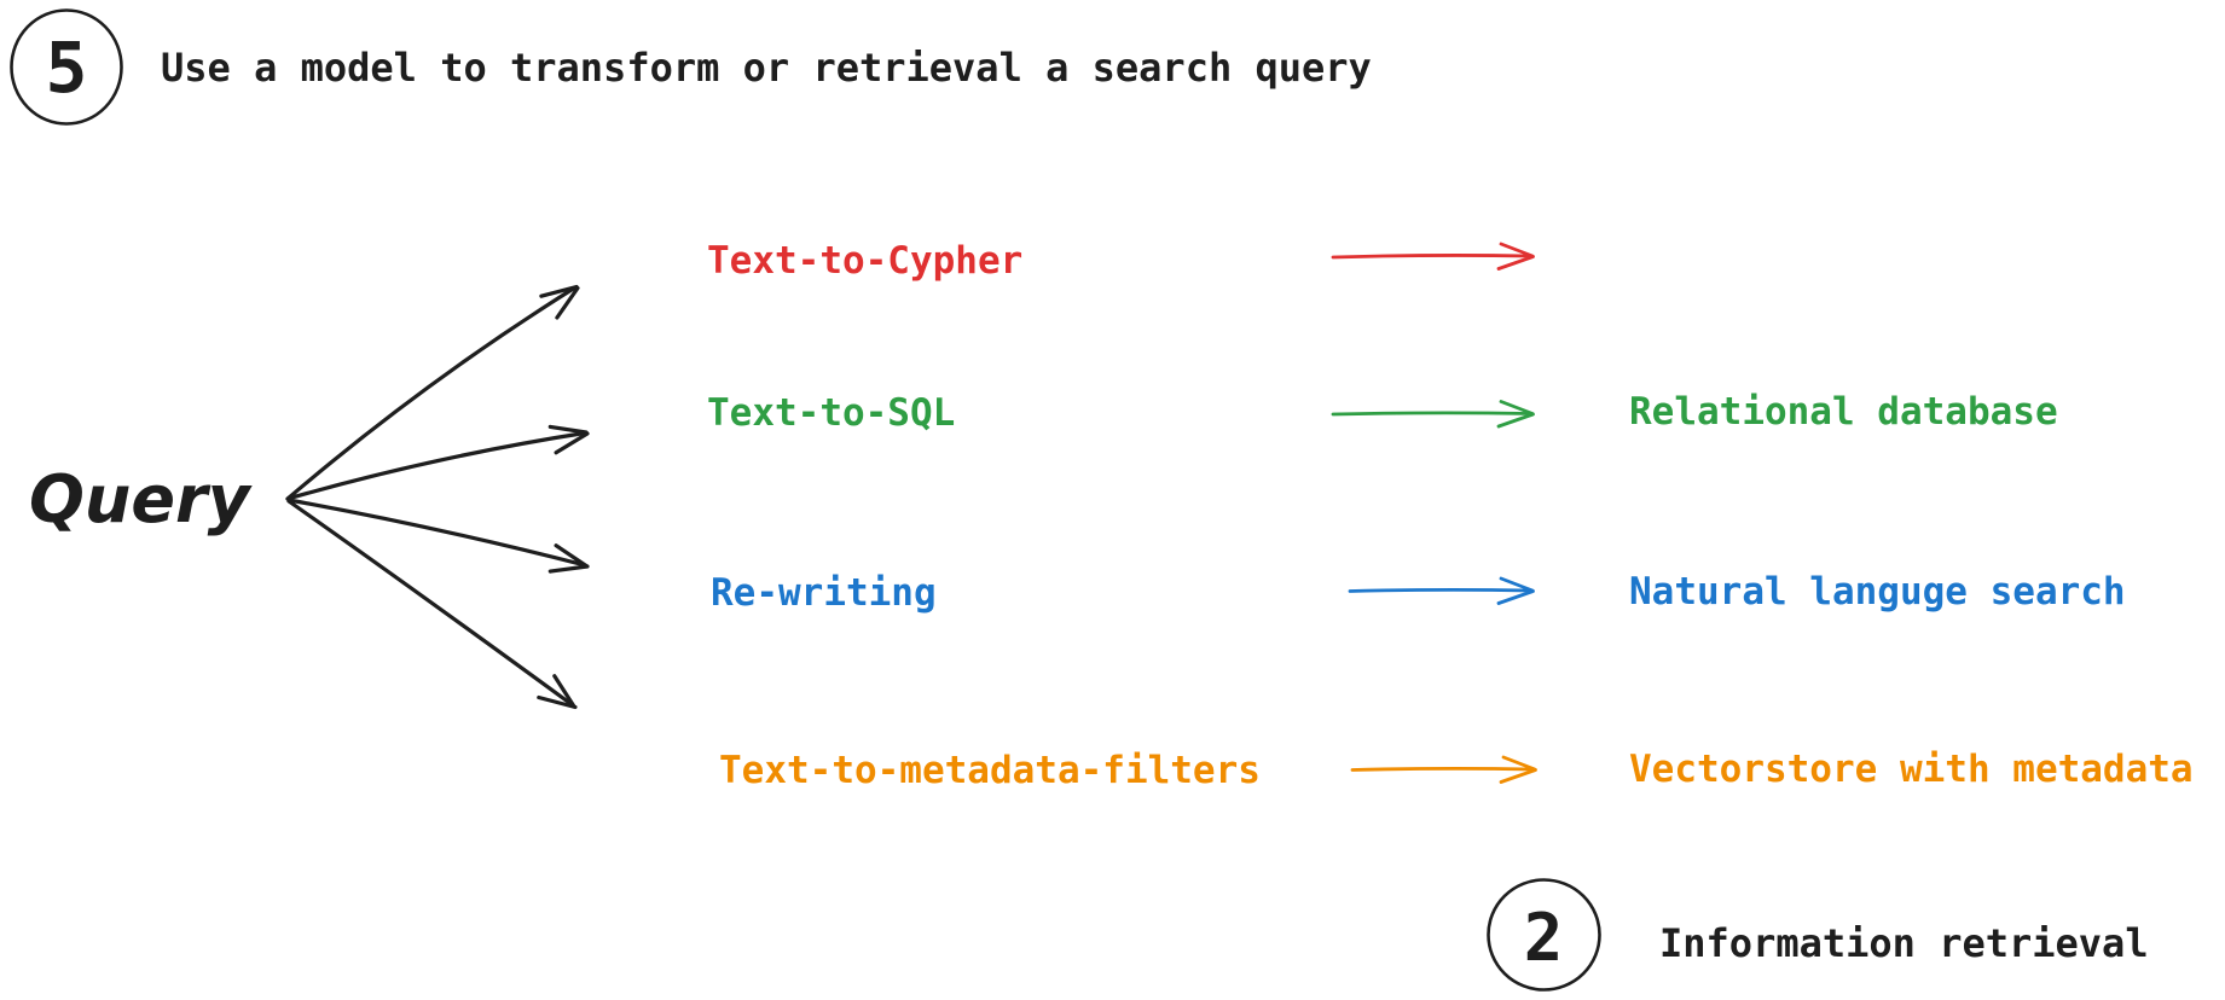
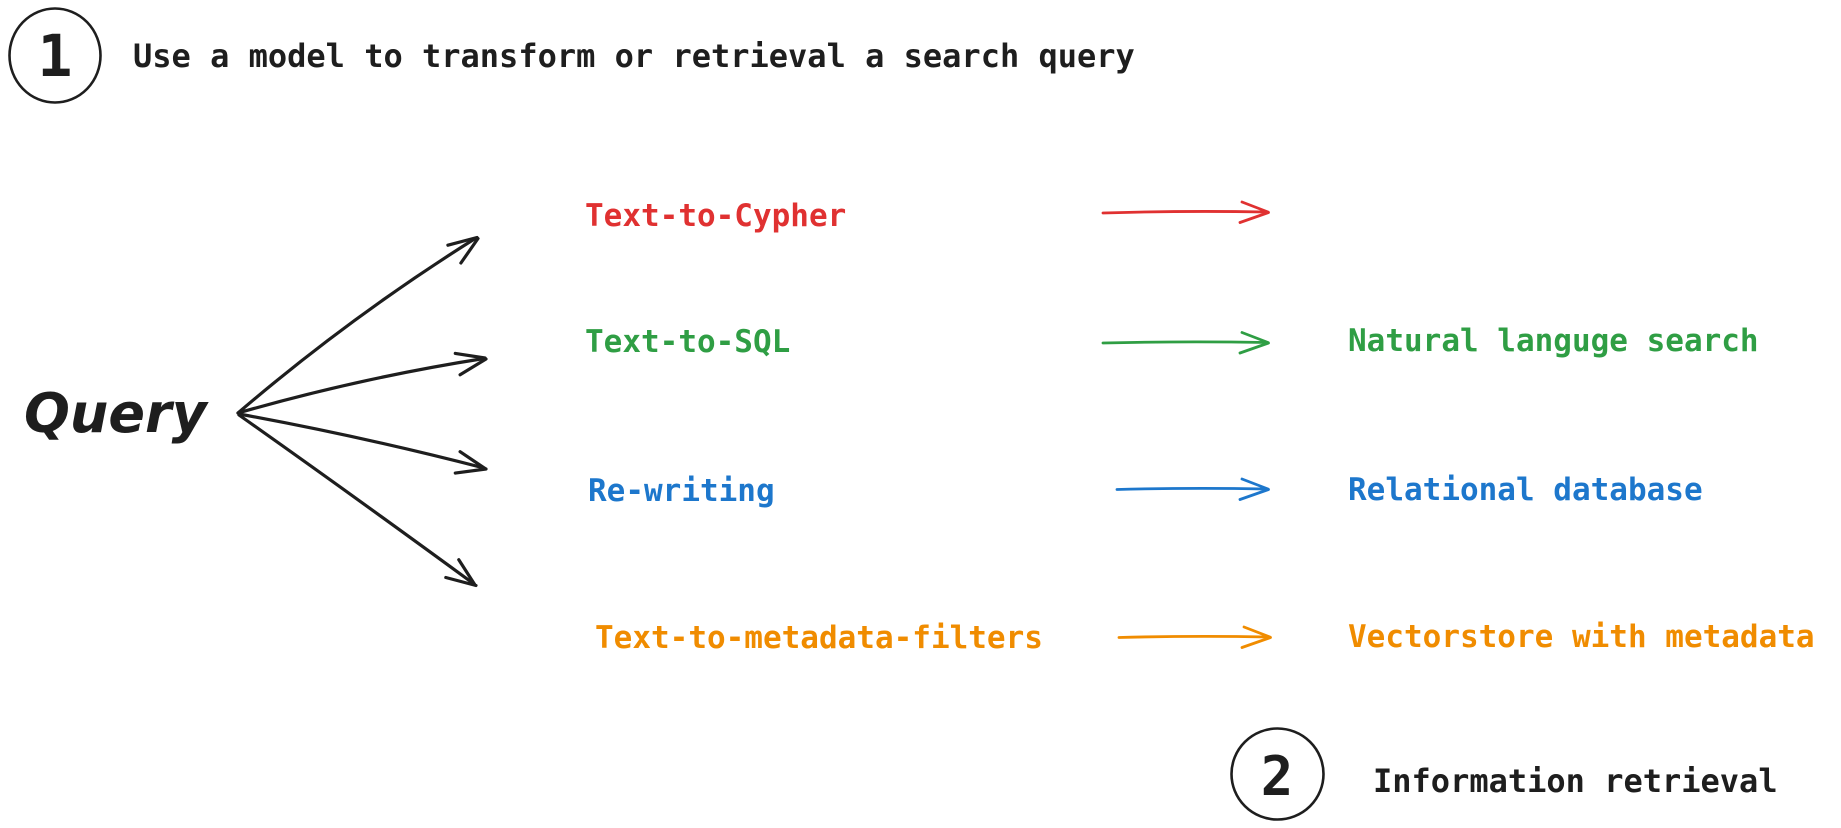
- 5
+ 1
  Use a model to transform or retrieval a search query
  Query
  Text-to-Cypher
  Text-to-SQL
- Relational database
+ Natural languge search
  Re-writing
- Natural languge search
+ Relational database
  Text-to-metadata-filters
  Vectorstore with metadata
  2
  Information retrieval
